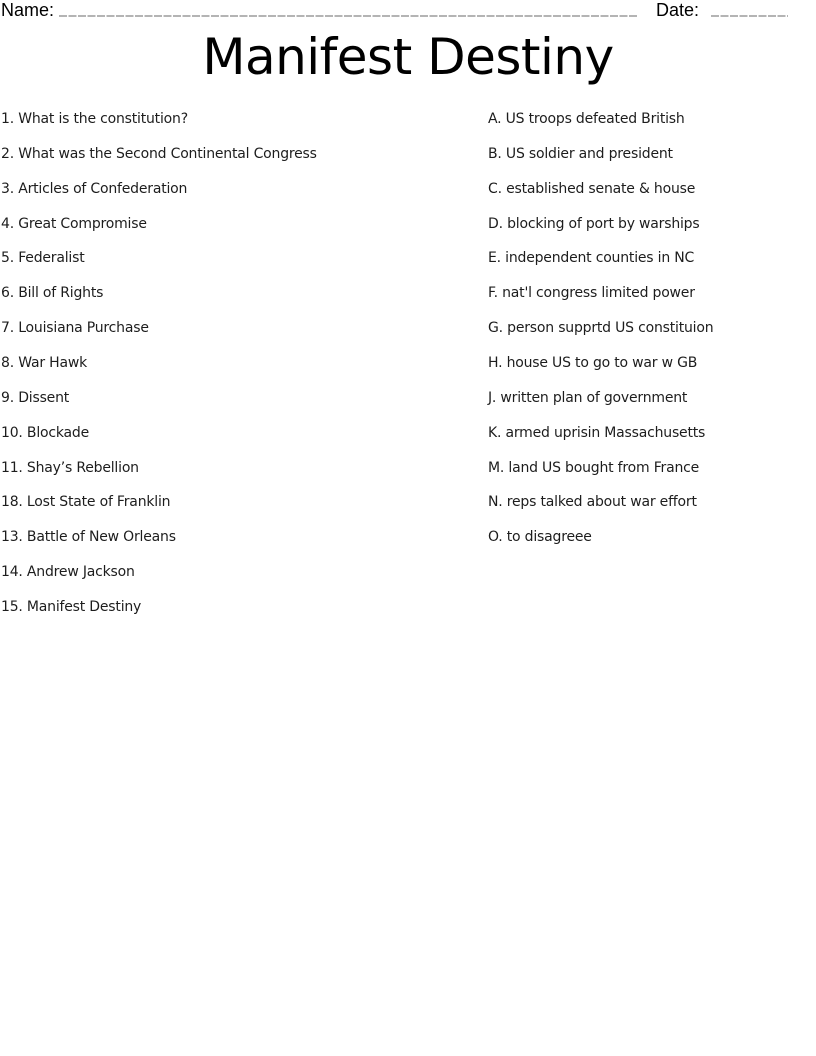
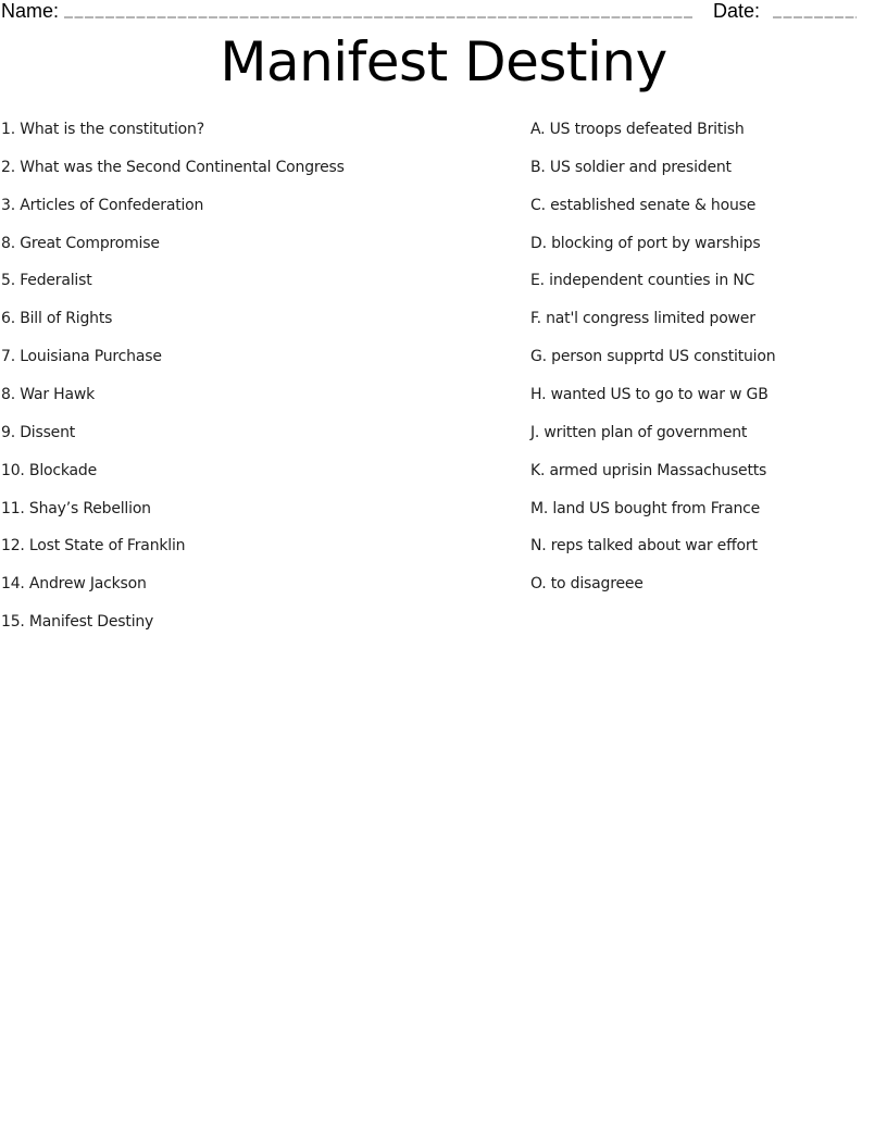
  Name:
  Date:
  Manifest Destiny
  1. What is the constitution?
  2. What was the Second Continental Congress
  3. Articles of Confederation
- 4. Great Compromise
+ 8. Great Compromise
  5. Federalist
  6. Bill of Rights
  7. Louisiana Purchase
  8. War Hawk
  9. Dissent
  10. Blockade
  11. Shay’s Rebellion
- 18. Lost State of Franklin
+ 12. Lost State of Franklin
- 13. Battle of New Orleans
  14. Andrew Jackson
  15. Manifest Destiny
  A. US troops defeated British
  B. US soldier and president
  C. established senate & house
  D. blocking of port by warships
  E. independent counties in NC
  F. nat'l congress limited power
  G. person supprtd US constituion
- H. house US to go to war w GB
+ H. wanted US to go to war w GB
  J. written plan of government
  K. armed uprisin Massachusetts
  M. land US bought from France
  N. reps talked about war effort
  O. to disagreee
